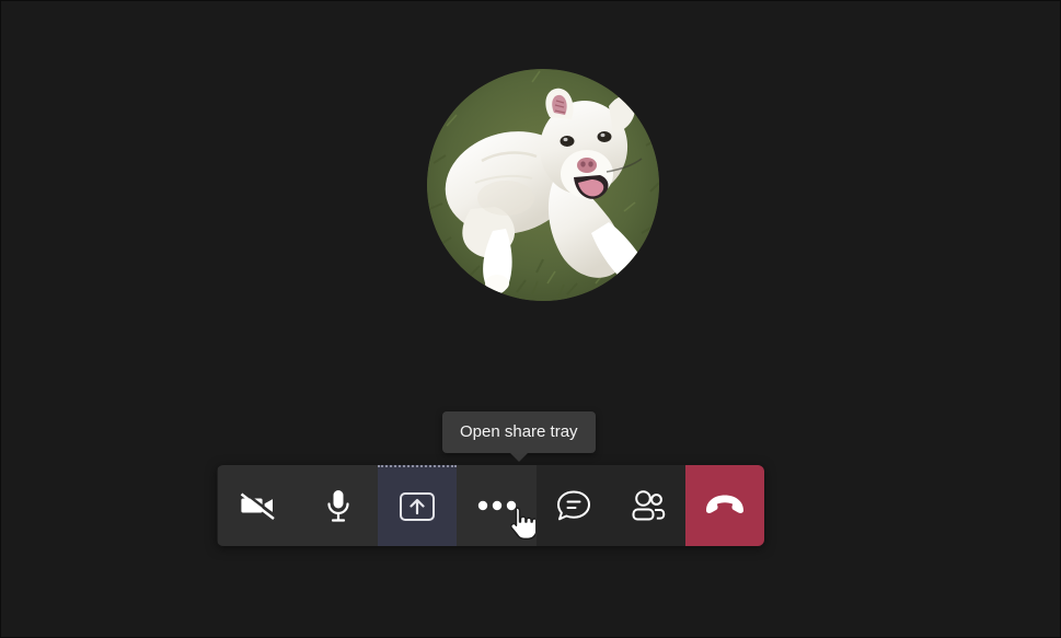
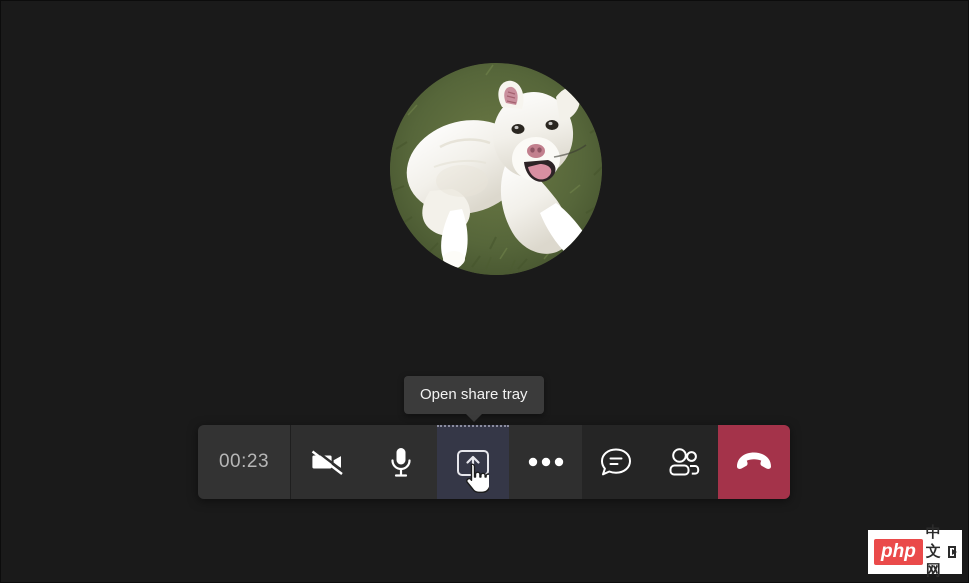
  Open share tray
+ 00:23
+ php
+ 中文网
